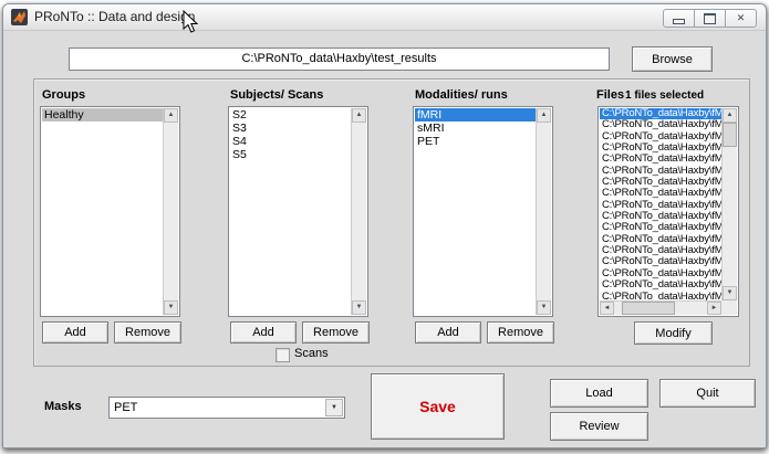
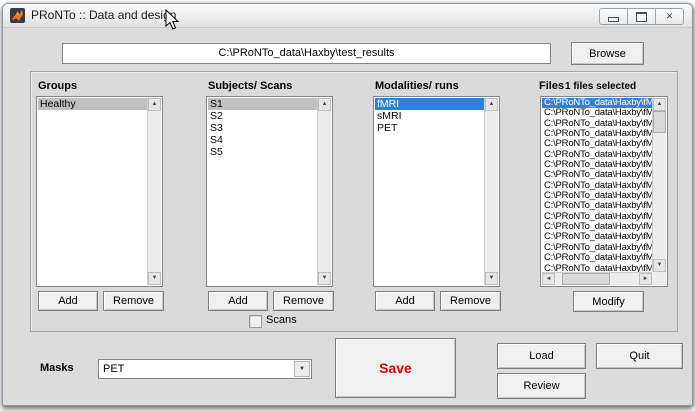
  PRoNTo :: Data and desin
  ✕
  C:\PRoNTo_data\Haxby\test_results
  Browse
  Groups
  Subjects/ Scans
  Modalities/ runs
  Files
  1 files selected
  Healthy
+ S1
  S2
  S3
  S4
  S5
  fMRI
  sMRI
  PET
  C:\PRoNTo_data\Haxby\fM
  C:\PRoNTo_data\Haxby\fM
  C:\PRoNTo_data\Haxby\fM
  C:\PRoNTo_data\Haxby\fM
  C:\PRoNTo_data\Haxby\fM
  C:\PRoNTo_data\Haxby\fM
  C:\PRoNTo_data\Haxby\fM
  C:\PRoNTo_data\Haxby\fM
  C:\PRoNTo_data\Haxby\fM
  C:\PRoNTo_data\Haxby\fM
  C:\PRoNTo_data\Haxby\fM
  C:\PRoNTo_data\Haxby\fM
  C:\PRoNTo_data\Haxby\fM
  C:\PRoNTo_data\Haxby\fM
  C:\PRoNTo_data\Haxby\fM
  C:\PRoNTo_data\Haxby\fM
  C:\PRoNTo_data\Haxby\fM
  Add
  Remove
  Add
  Remove
  Add
  Remove
  Modify
  Scans
  Masks
  PET
  Save
  Load
  Review
  Quit
